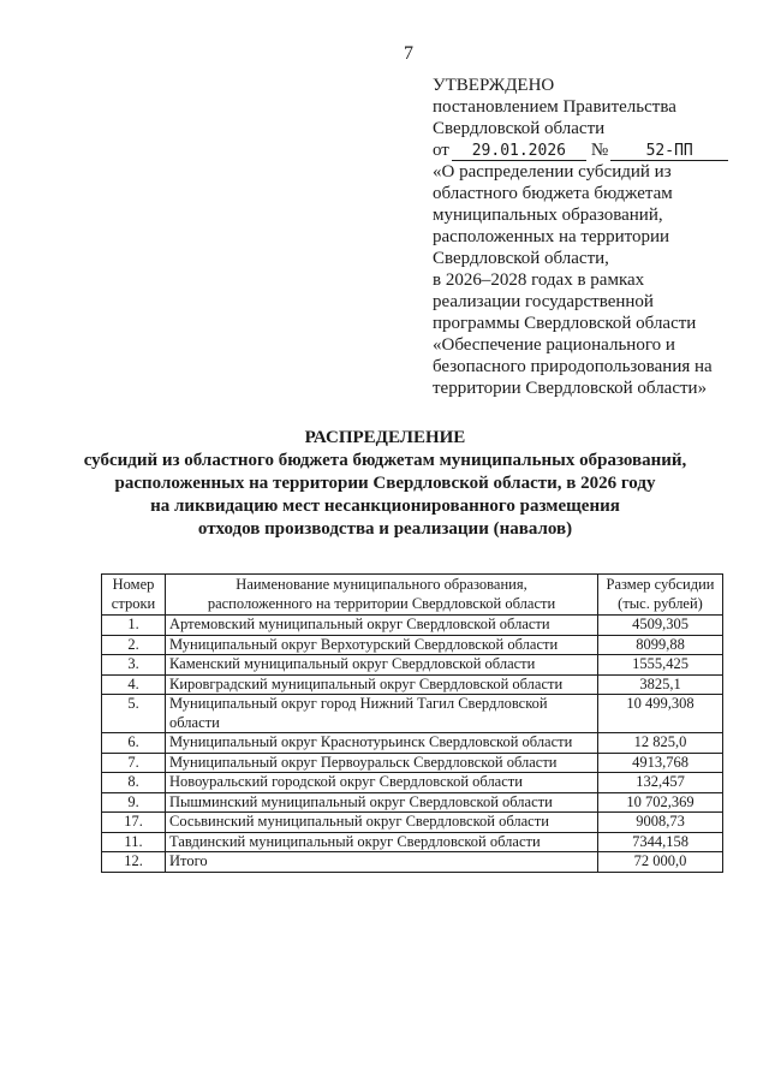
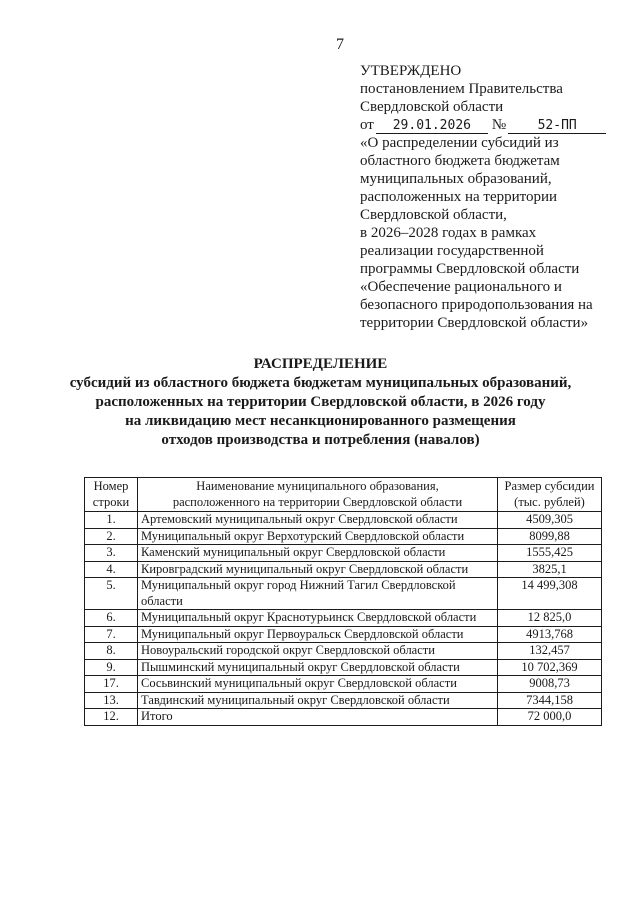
  7
  УТВЕРЖДЕНО
  постановлением Правительства
  Свердловской области
  от 29.01.2026 № 52-ПП
  «О распределении субсидий из
  областного бюджета бюджетам
  муниципальных образований,
  расположенных на территории
  Свердловской области,
  в 2026–2028 годах в рамках
  реализации государственной
  программы Свердловской области
  «Обеспечение рационального и
  безопасного природопользования на
  территории Свердловской области»
  РАСПРЕДЕЛЕНИЕ
  субсидий из областного бюджета бюджетам муниципальных образований,
  расположенных на территории Свердловской области, в 2026 году
  на ликвидацию мест несанкционированного размещения
- отходов производства и реализации (навалов)
+ отходов производства и потребления (навалов)
  Номер строки	Наименование муниципального образования, расположенного на территории Свердловской области	Размер субсидии (тыс. рублей)
  1.	Артемовский муниципальный округ Свердловской области	4509,305
  2.	Муниципальный округ Верхотурский Свердловской области	8099,88
  3.	Каменский муниципальный округ Свердловской области	1555,425
  4.	Кировградский муниципальный округ Свердловской области	3825,1
- 5.	Муниципальный округ город Нижний Тагил Свердловской области	10 499,308
+ 5.	Муниципальный округ город Нижний Тагил Свердловской области	14 499,308
  6.	Муниципальный округ Краснотурьинск Свердловской области	12 825,0
  7.	Муниципальный округ Первоуральск Свердловской области	4913,768
  8.	Новоуральский городской округ Свердловской области	132,457
  9.	Пышминский муниципальный округ Свердловской области	10 702,369
  17.	Сосьвинский муниципальный округ Свердловской области	9008,73
- 11.	Тавдинский муниципальный округ Свердловской области	7344,158
+ 13.	Тавдинский муниципальный округ Свердловской области	7344,158
  12.	Итого	72 000,0
